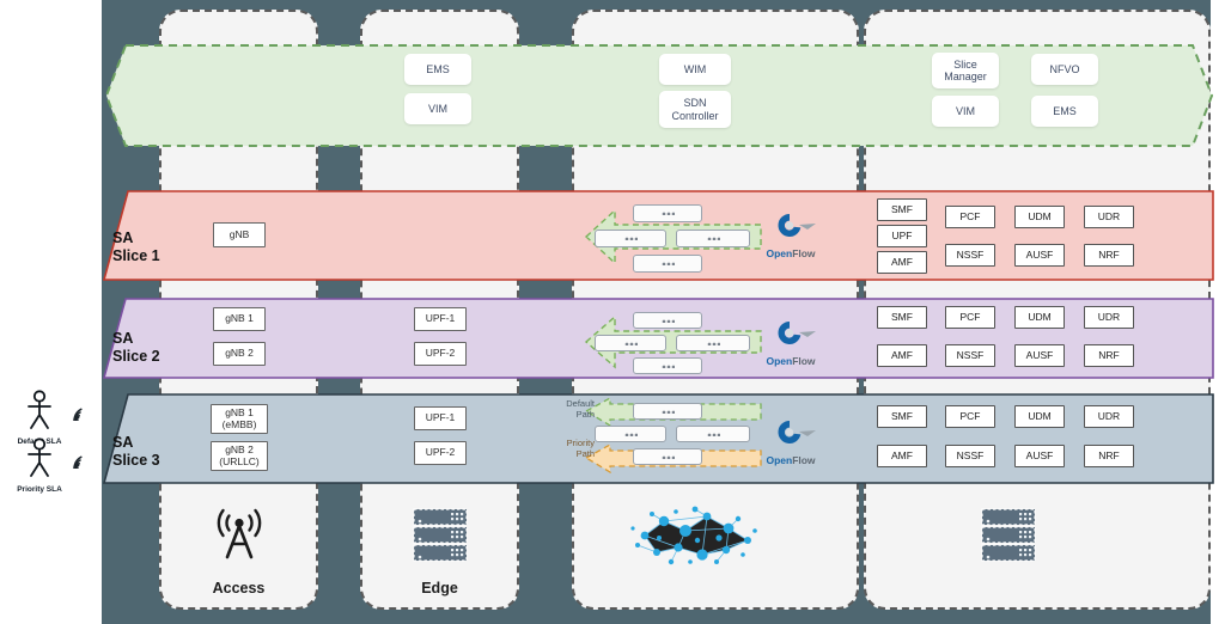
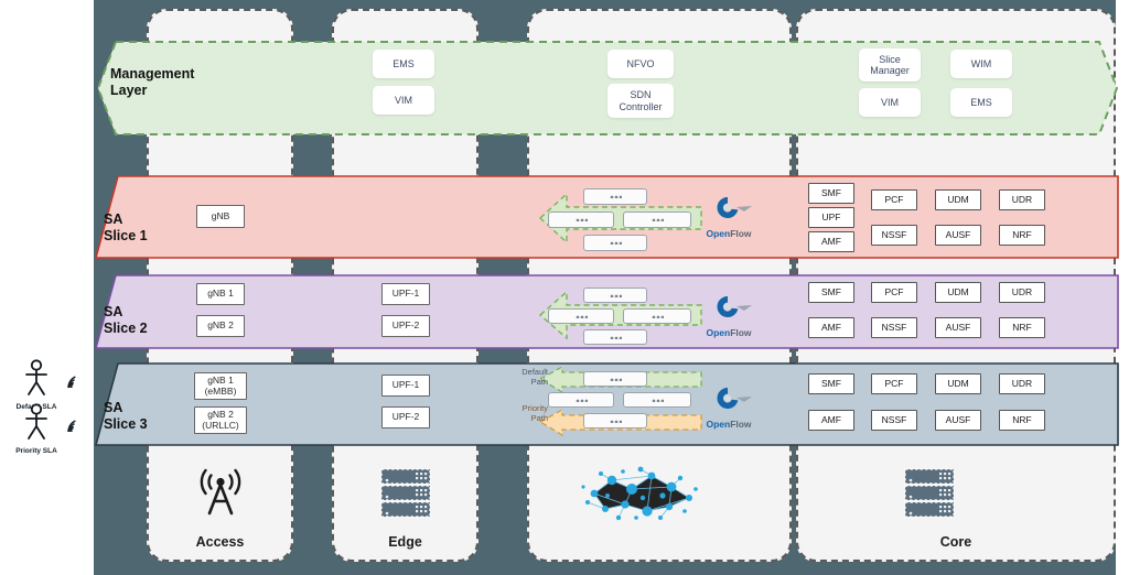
  Access
  Edge
+ Core
+ Management
+ Layer
  EMS
  VIM
- WIM
+ NFVO
  SDN
  Controller
  Slice
  Manager
- NFVO
+ WIM
  VIM
  EMS
  SA
  Slice 1
  gNB
  OpenFlow
  SMF
  UPF
  AMF
  PCF
  NSSF
  UDM
  AUSF
  UDR
  NRF
  SA
  Slice 2
  gNB 1
  gNB 2
  UPF-1
  UPF-2
  OpenFlow
  SMF
  AMF
  PCF
  NSSF
  UDM
  AUSF
  UDR
  NRF
  SA
  Slice 3
  gNB 1
  (eMBB)
  gNB 2
  (URLLC)
  UPF-1
  UPF-2
  Default
  Path
  Priority
  Path
  OpenFlow
  SMF
  AMF
  PCF
  NSSF
  UDM
  AUSF
  UDR
  NRF
